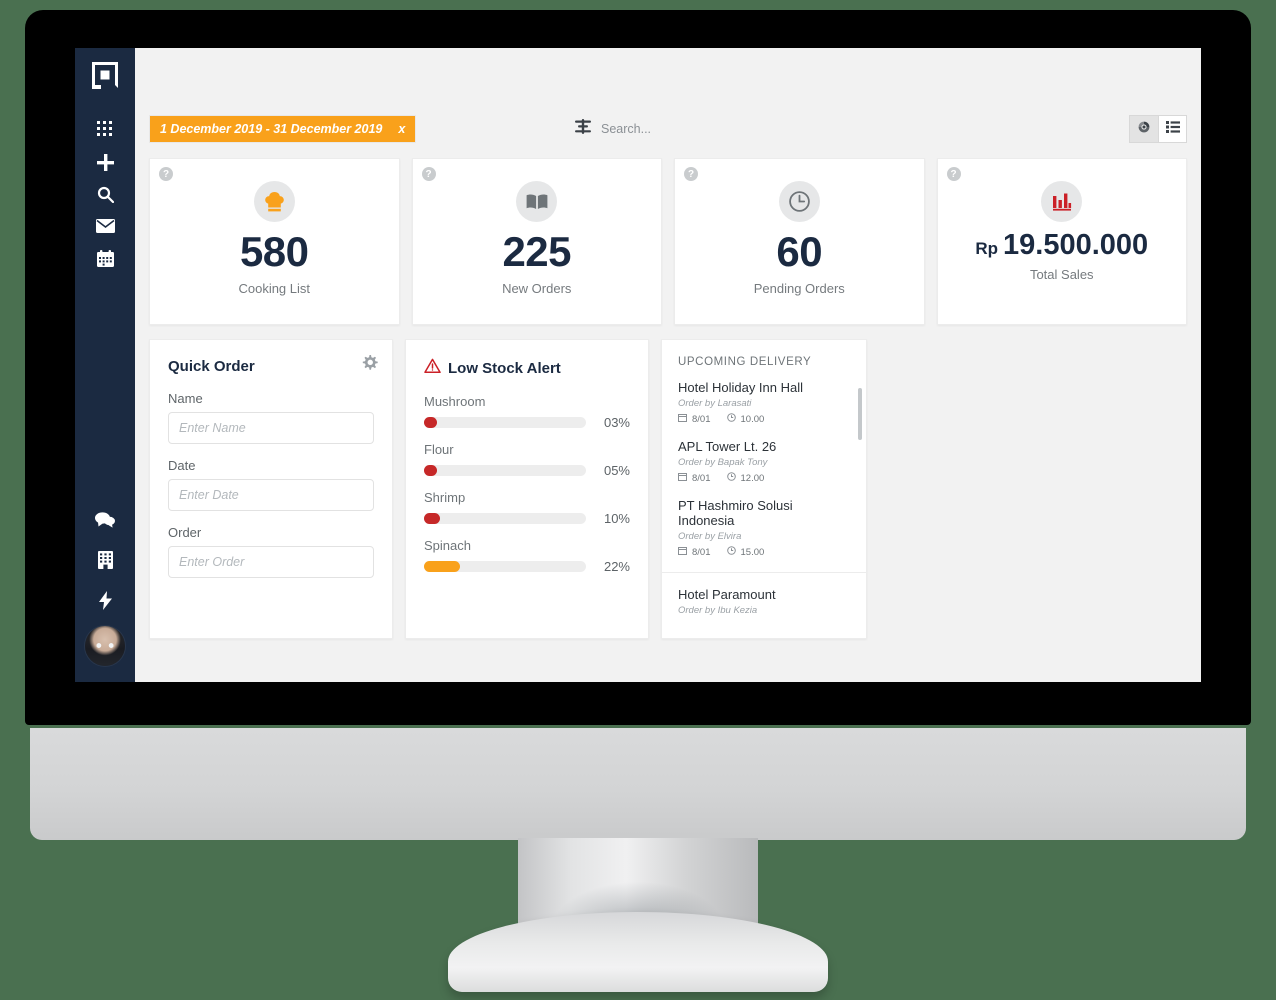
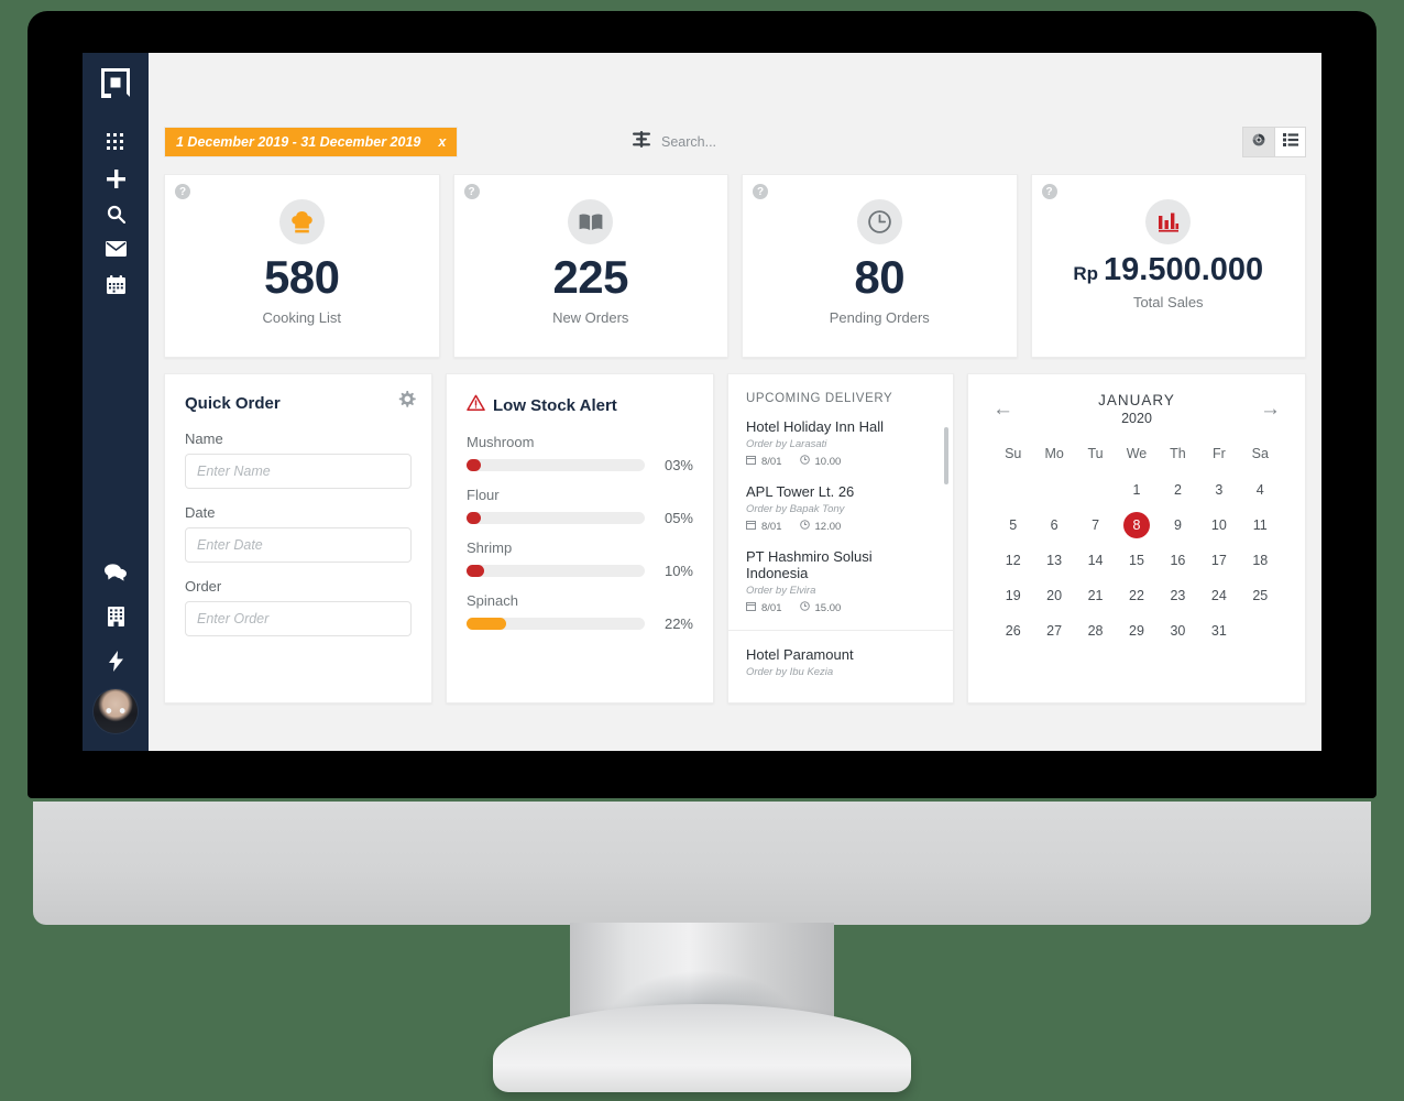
  1 December 2019 - 31 December 2019
  x
  Search...
  ?
  580
  Cooking List
  ?
  225
  New Orders
  ?
- 60
+ 80
  Pending Orders
  ?
  Rp
  19.500.000
  Total Sales
  Quick Order
  Name
  Enter Name
  Date
  Enter Date
  Order
  Enter Order
  Low Stock Alert
  Mushroom
  03%
  Flour
  05%
  Shrimp
  10%
  Spinach
  22%
  UPCOMING DELIVERY
  Hotel Holiday Inn Hall
  Order by Larasati
  8/01
  10.00
  APL Tower Lt. 26
  Order by Bapak Tony
  8/01
  12.00
  PT Hashmiro Solusi Indonesia
  Order by Elvira
  8/01
  15.00
  Hotel Paramount
  Order by Ibu Kezia
+ ←
+ JANUARY
+ 2020
+ →
+ Su
+ Mo
+ Tu
+ We
+ Th
+ Fr
+ Sa
+ 1
+ 2
+ 3
+ 4
+ 5
+ 6
+ 7
+ 8
+ 9
+ 10
+ 11
+ 12
+ 13
+ 14
+ 15
+ 16
+ 17
+ 18
+ 19
+ 20
+ 21
+ 22
+ 23
+ 24
+ 25
+ 26
+ 27
+ 28
+ 29
+ 30
+ 31
